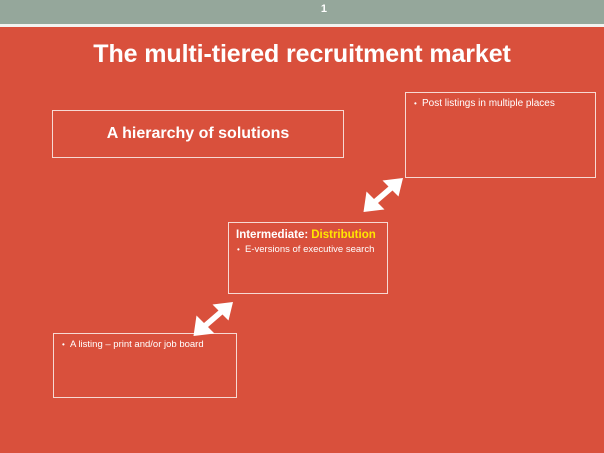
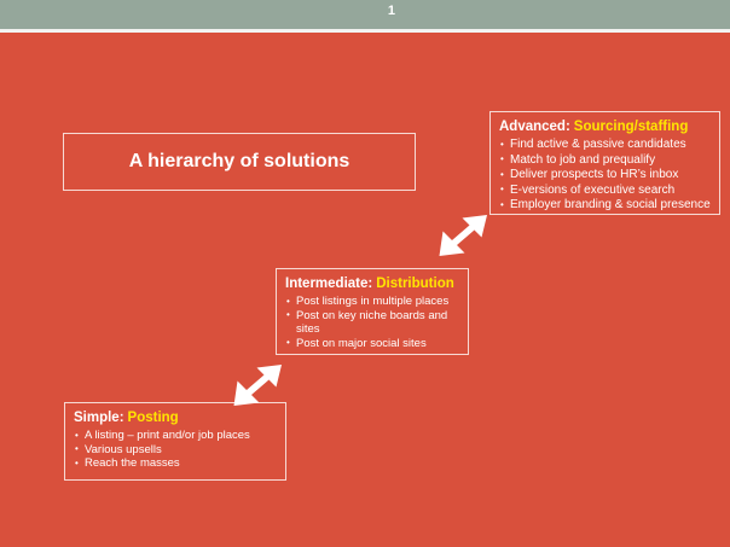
  1
- The multi-tiered recruitment market
  A hierarchy of solutions
+ Advanced: Sourcing/staffing
+ Find active & passive candidates
+ Match to job and prequalify
+ Deliver prospects to HR’s inbox
- Post listings in multiple places
+ E-versions of executive search
+ Employer branding & social presence
  Intermediate: Distribution
- E-versions of executive search
+ Post listings in multiple places
+ Post on key niche boards and sites
+ Post on major social sites
+ Simple: Posting
- A listing – print and/or job board
+ A listing – print and/or job places
+ Various upsells
+ Reach the masses
